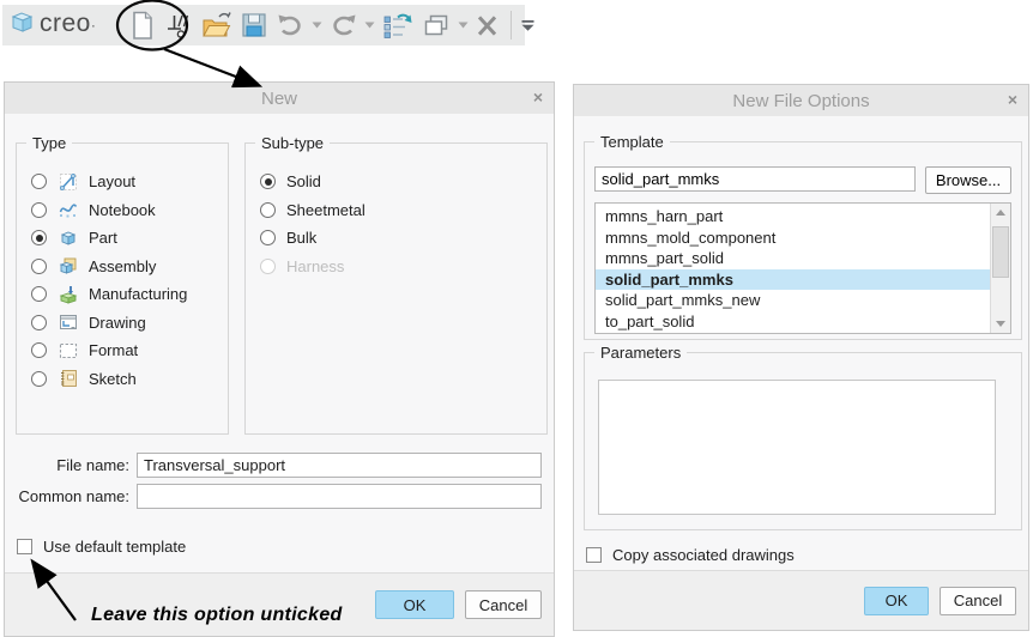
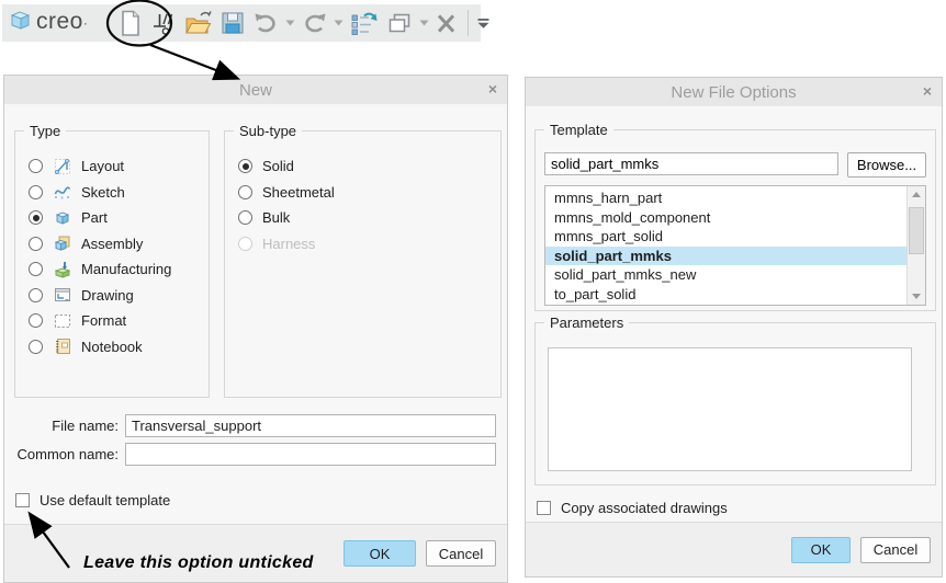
  creo
  ·
  New
  ×
  Type
  Layout
- Notebook
+ Sketch
  Part
  Assembly
  Manufacturing
  Drawing
  Format
- Sketch
+ Notebook
  Sub-type
  Solid
  Sheetmetal
  Bulk
  Harness
  File name:
  Transversal_support
  Common name:
  Use default template
  OK
  Cancel
  New File Options
  ×
  Template
  solid_part_mmks
  Browse...
  mmns_harn_part
  mmns_mold_component
  mmns_part_solid
  solid_part_mmks
  solid_part_mmks_new
  to_part_solid
  Parameters
  Copy associated drawings
  OK
  Cancel
  Leave this option unticked
